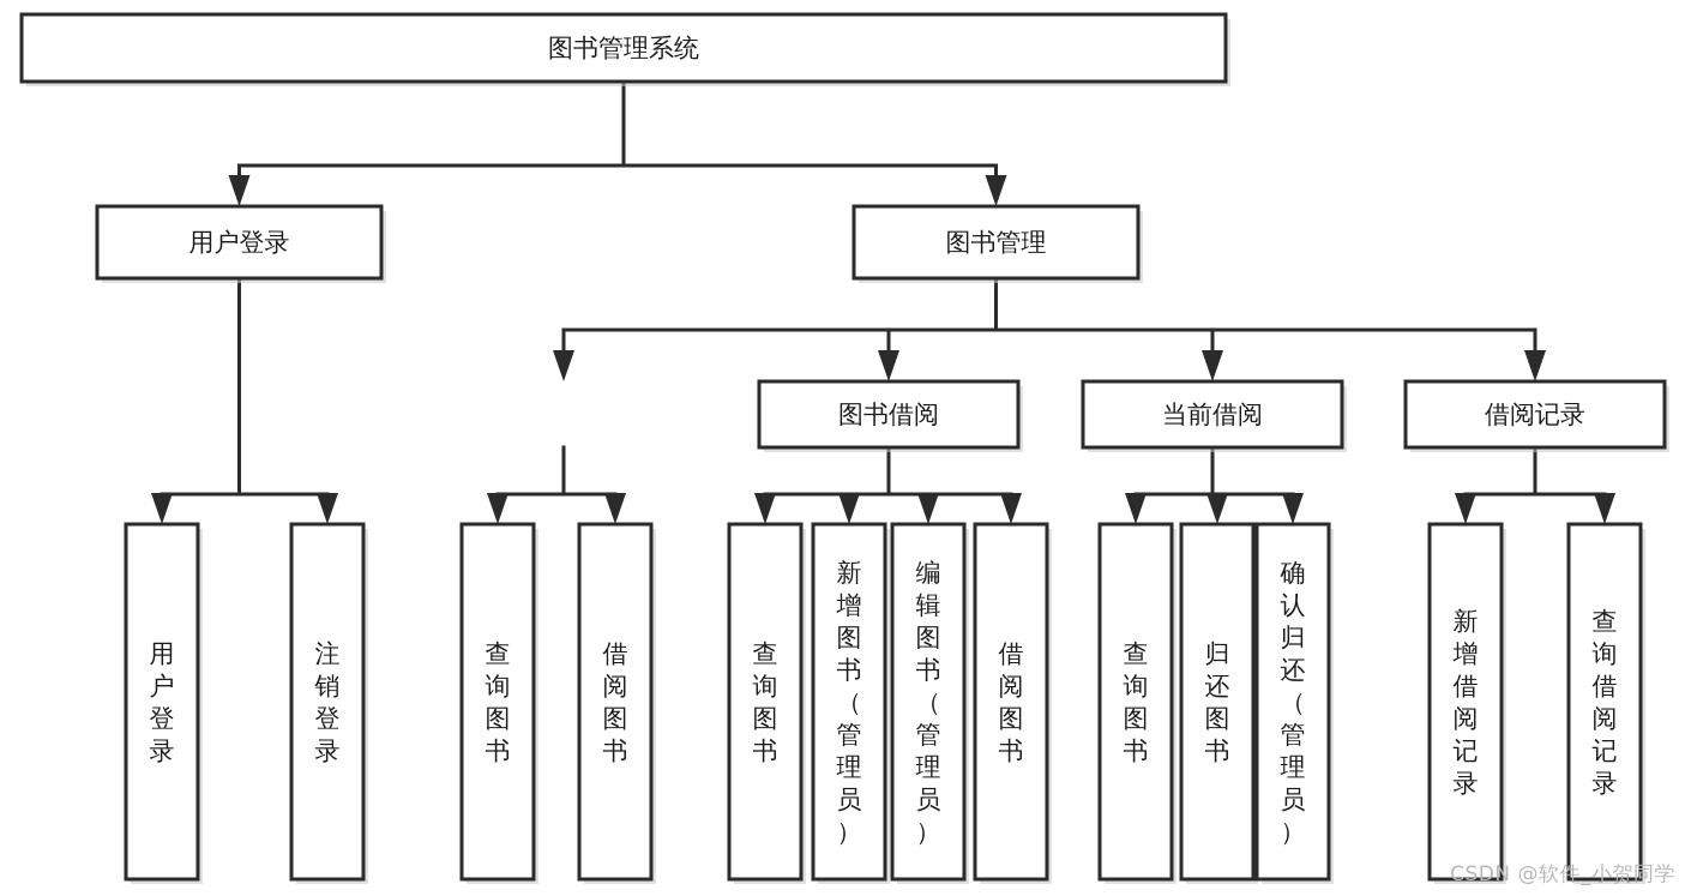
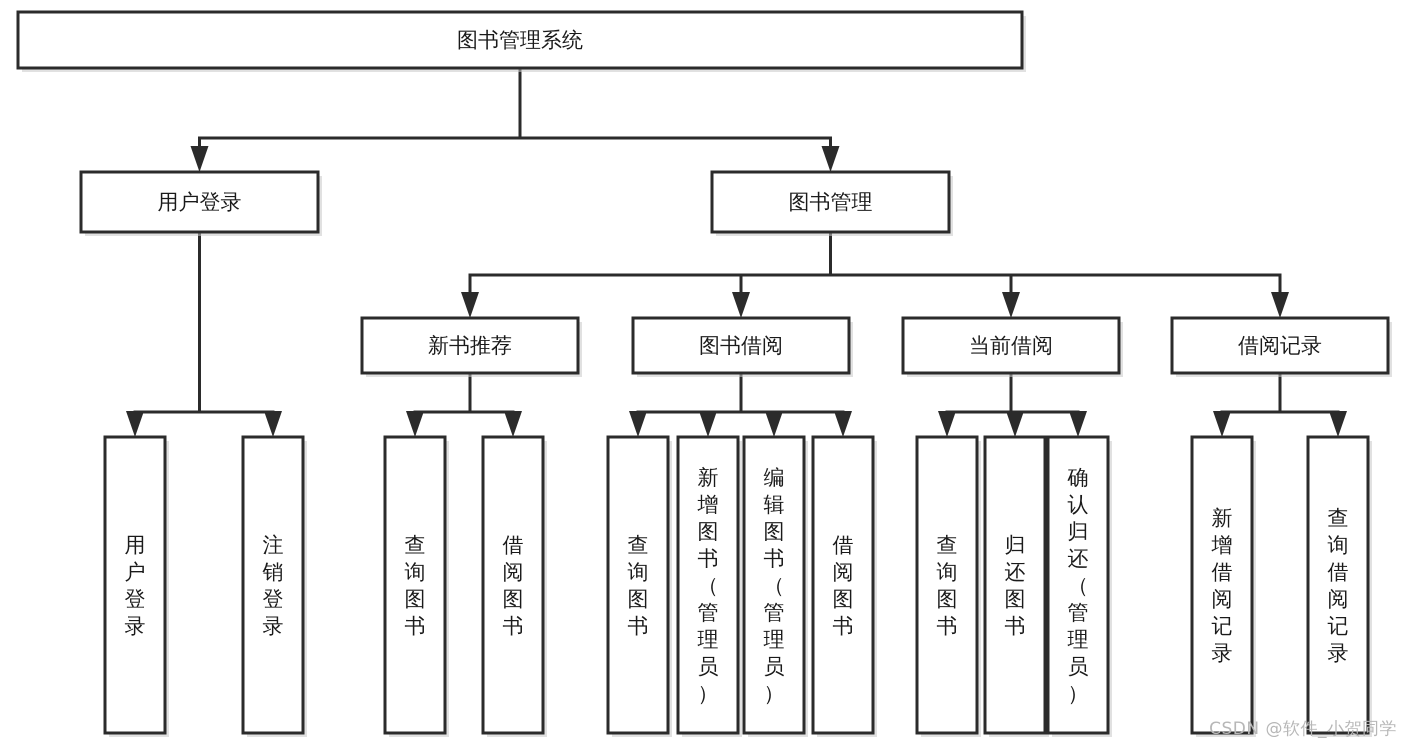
  图书管理系统
  用户登录
  图书管理
+ 新书推荐
  图书借阅
  当前借阅
  借阅记录
  用户登录
  注销登录
  查询图书
  借阅图书
  查询图书
  新增图书（管理员）
  编辑图书（管理员）
  借阅图书
  查询图书
  归还图书
  确认归还（管理员）
  新增借阅记录
  查询借阅记录
  CSDN @软件_小贺同学
